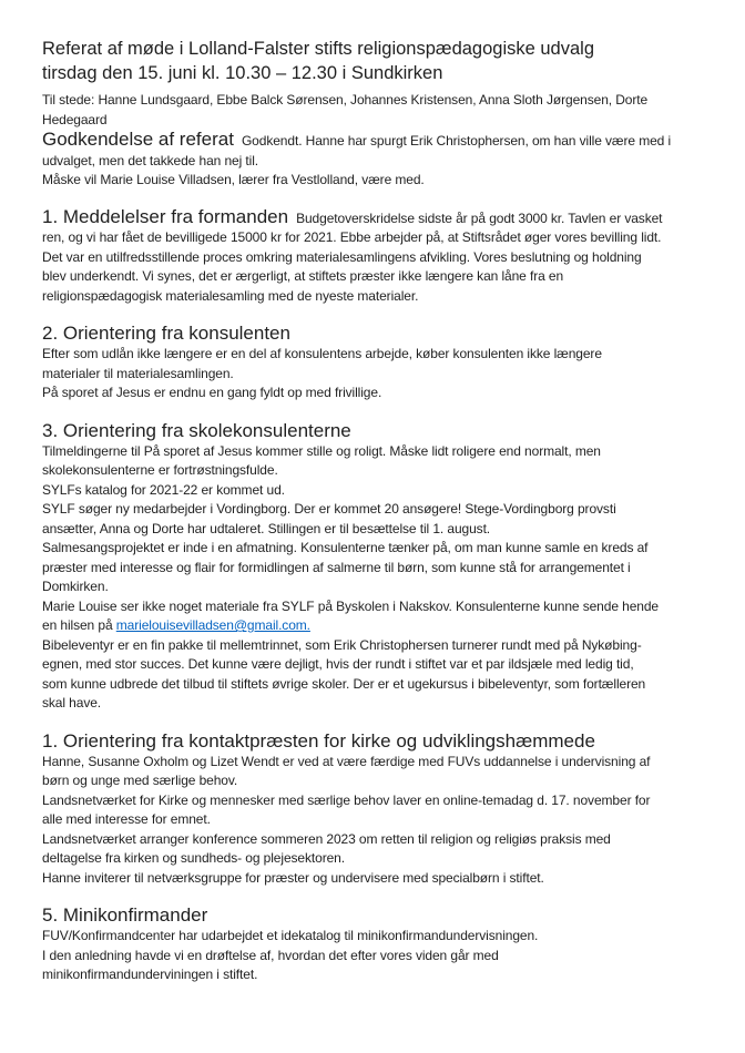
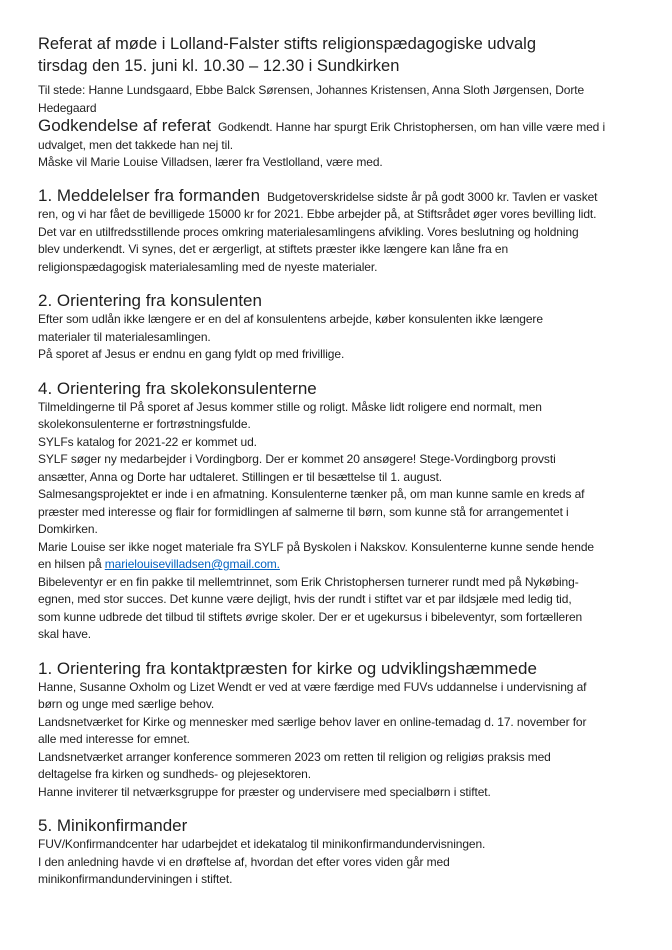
  Referat af møde i Lolland-Falster stifts religionspædagogiske udvalg
  tirsdag den 15. juni kl. 10.30 – 12.30 i Sundkirken
  Til stede: Hanne Lundsgaard, Ebbe Balck Sørensen, Johannes Kristensen, Anna Sloth Jørgensen, Dorte
  Hedegaard
  Godkendelse af referat Godkendt. Hanne har spurgt Erik Christophersen, om han ville være med i
  udvalget, men det takkede han nej til.
  Måske vil Marie Louise Villadsen, lærer fra Vestlolland, være med.
  1. Meddelelser fra formanden Budgetoverskridelse sidste år på godt 3000 kr. Tavlen er vasket
  ren, og vi har fået de bevilligede 15000 kr for 2021. Ebbe arbejder på, at Stiftsrådet øger vores bevilling lidt.
  Det var en utilfredsstillende proces omkring materialesamlingens afvikling. Vores beslutning og holdning
  blev underkendt. Vi synes, det er ærgerligt, at stiftets præster ikke længere kan låne fra en
  religionspædagogisk materialesamling med de nyeste materialer.
  2. Orientering fra konsulenten
  Efter som udlån ikke længere er en del af konsulentens arbejde, køber konsulenten ikke længere
  materialer til materialesamlingen.
  På sporet af Jesus er endnu en gang fyldt op med frivillige.
- 3. Orientering fra skolekonsulenterne
+ 4. Orientering fra skolekonsulenterne
  Tilmeldingerne til På sporet af Jesus kommer stille og roligt. Måske lidt roligere end normalt, men
  skolekonsulenterne er fortrøstningsfulde.
  SYLFs katalog for 2021-22 er kommet ud.
  SYLF søger ny medarbejder i Vordingborg. Der er kommet 20 ansøgere! Stege-Vordingborg provsti
  ansætter, Anna og Dorte har udtaleret. Stillingen er til besættelse til 1. august.
  Salmesangsprojektet er inde i en afmatning. Konsulenterne tænker på, om man kunne samle en kreds af
  præster med interesse og flair for formidlingen af salmerne til børn, som kunne stå for arrangementet i
  Domkirken.
  Marie Louise ser ikke noget materiale fra SYLF på Byskolen i Nakskov. Konsulenterne kunne sende hende
  en hilsen på marielouisevilladsen@gmail.com.
  Bibeleventyr er en fin pakke til mellemtrinnet, som Erik Christophersen turnerer rundt med på Nykøbing-
  egnen, med stor succes. Det kunne være dejligt, hvis der rundt i stiftet var et par ildsjæle med ledig tid,
  som kunne udbrede det tilbud til stiftets øvrige skoler. Der er et ugekursus i bibeleventyr, som fortælleren
  skal have.
  1. Orientering fra kontaktpræsten for kirke og udviklingshæmmede
  Hanne, Susanne Oxholm og Lizet Wendt er ved at være færdige med FUVs uddannelse i undervisning af
  børn og unge med særlige behov.
  Landsnetværket for Kirke og mennesker med særlige behov laver en online-temadag d. 17. november for
  alle med interesse for emnet.
  Landsnetværket arranger konference sommeren 2023 om retten til religion og religiøs praksis med
  deltagelse fra kirken og sundheds- og plejesektoren.
  Hanne inviterer til netværksgruppe for præster og undervisere med specialbørn i stiftet.
  5. Minikonfirmander
  FUV/Konfirmandcenter har udarbejdet et idekatalog til minikonfirmandundervisningen.
  I den anledning havde vi en drøftelse af, hvordan det efter vores viden går med
  minikonfirmandunderviningen i stiftet.
